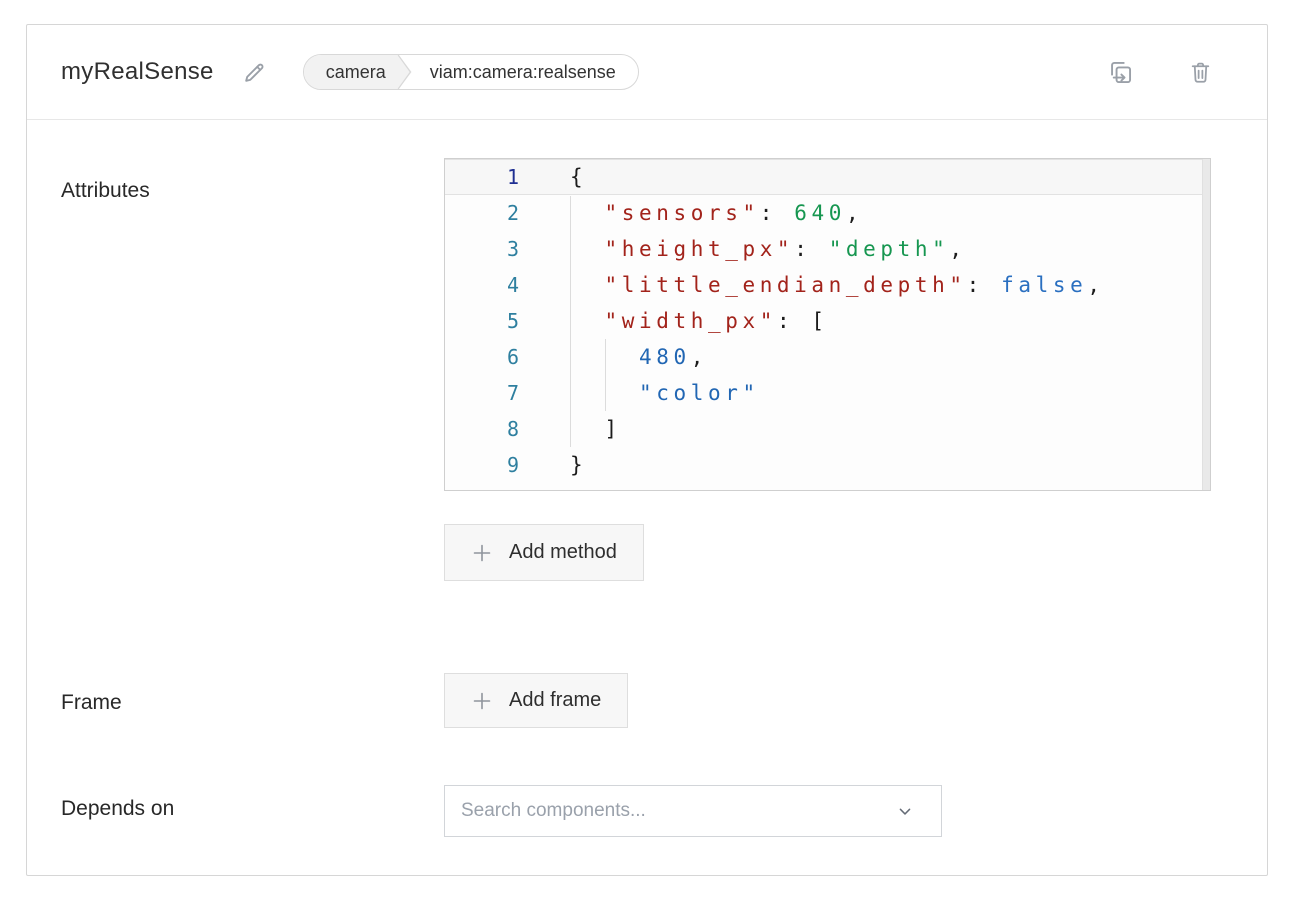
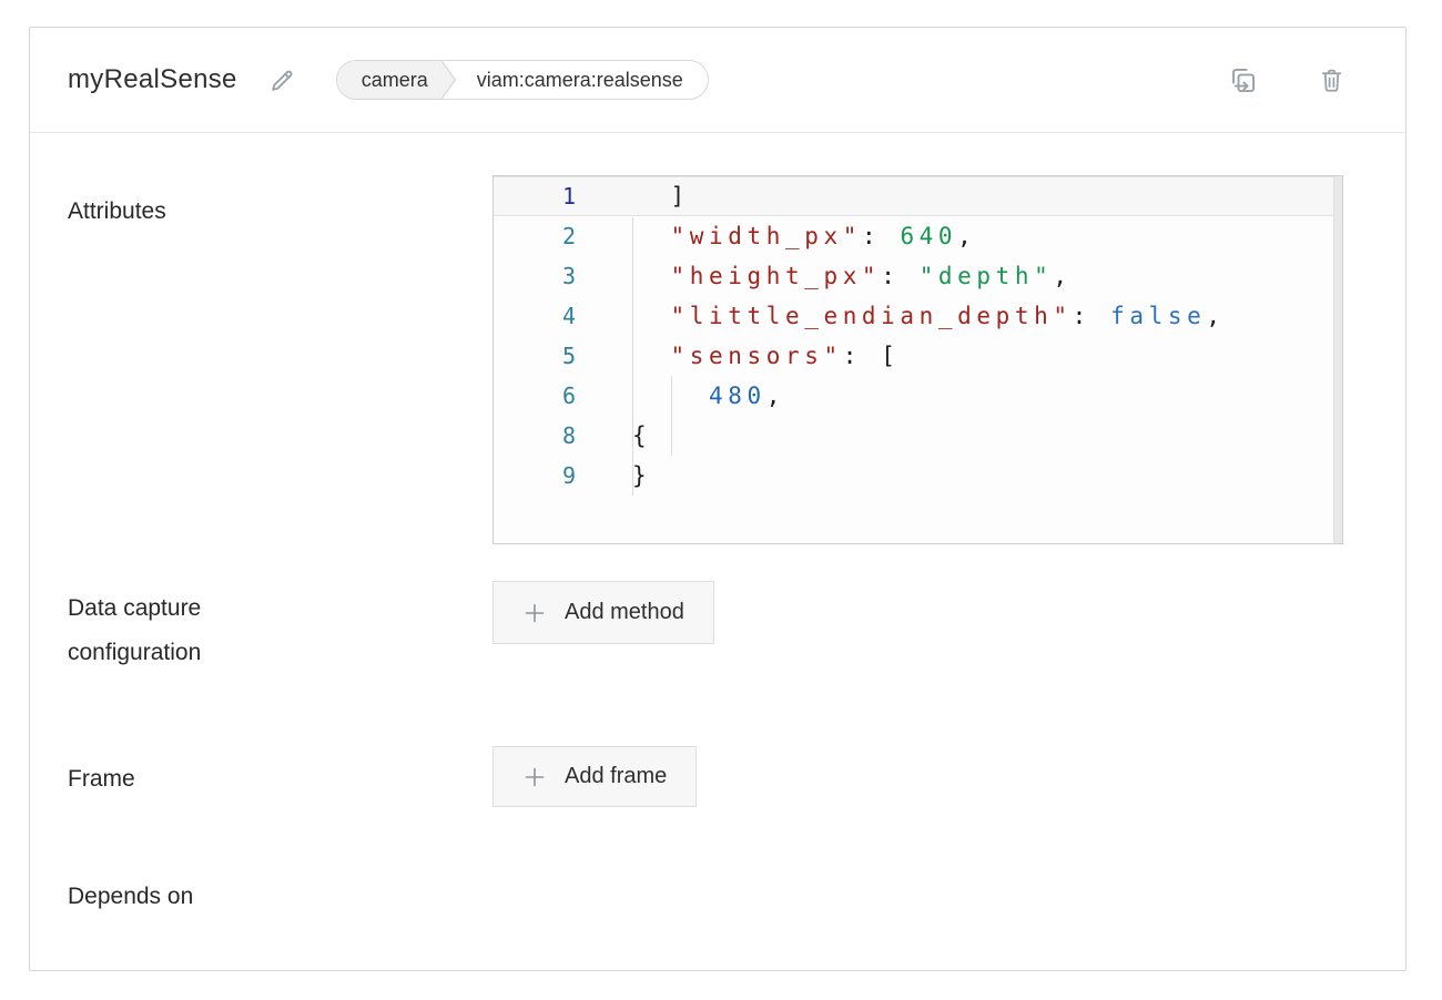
  myRealSense
  camera
  viam:camera:realsense
  Attributes
  1
- {
+ ]
  2
- "sensors": 640,
+ "width_px": 640,
  3
  "height_px": "depth",
  4
  "little_endian_depth": false,
  5
- "width_px": [
+ "sensors": [
  6
  480,
- 7
- "color"
  8
- ]
+ {
  9
  }
+ Data capture configuration
  Add method
  Frame
  Add frame
  Depends on
- Search components...
